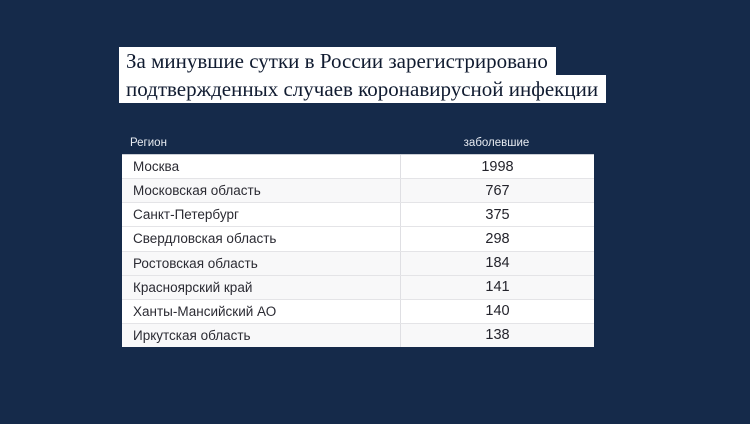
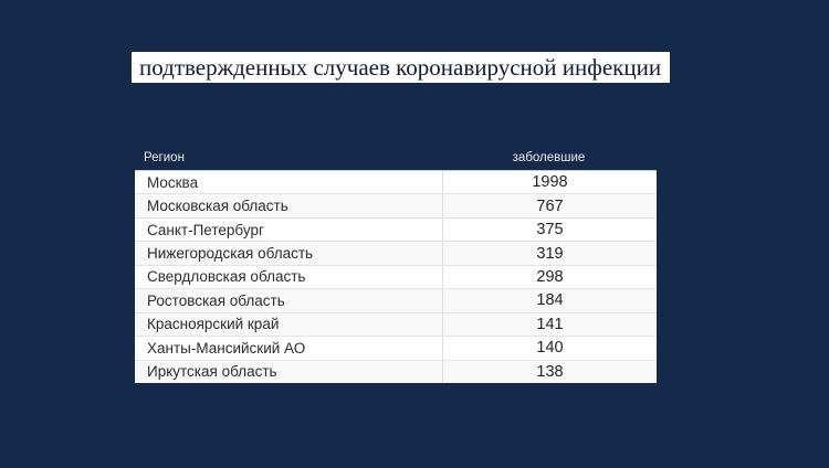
- За минувшие сутки в России зарегистрировано
  подтвержденных случаев коронавирусной инфекции
  Регион
  заболевшие
  Москва
  1998
  Московская область
  767
  Санкт-Петербург
  375
+ Нижегородская область
+ 319
  Свердловская область
  298
  Ростовская область
  184
  Красноярский край
  141
  Ханты-Мансийский АО
  140
  Иркутская область
  138
